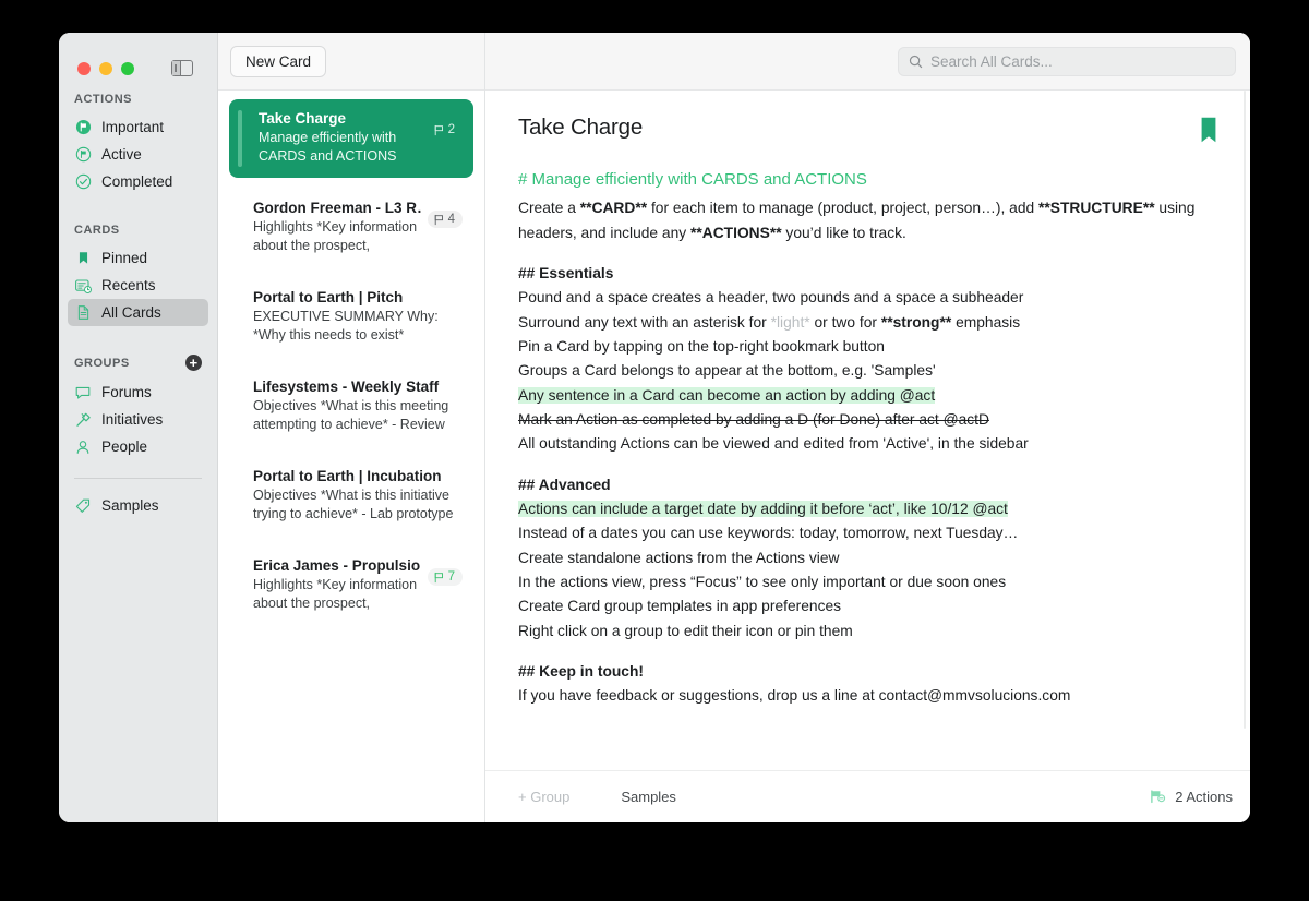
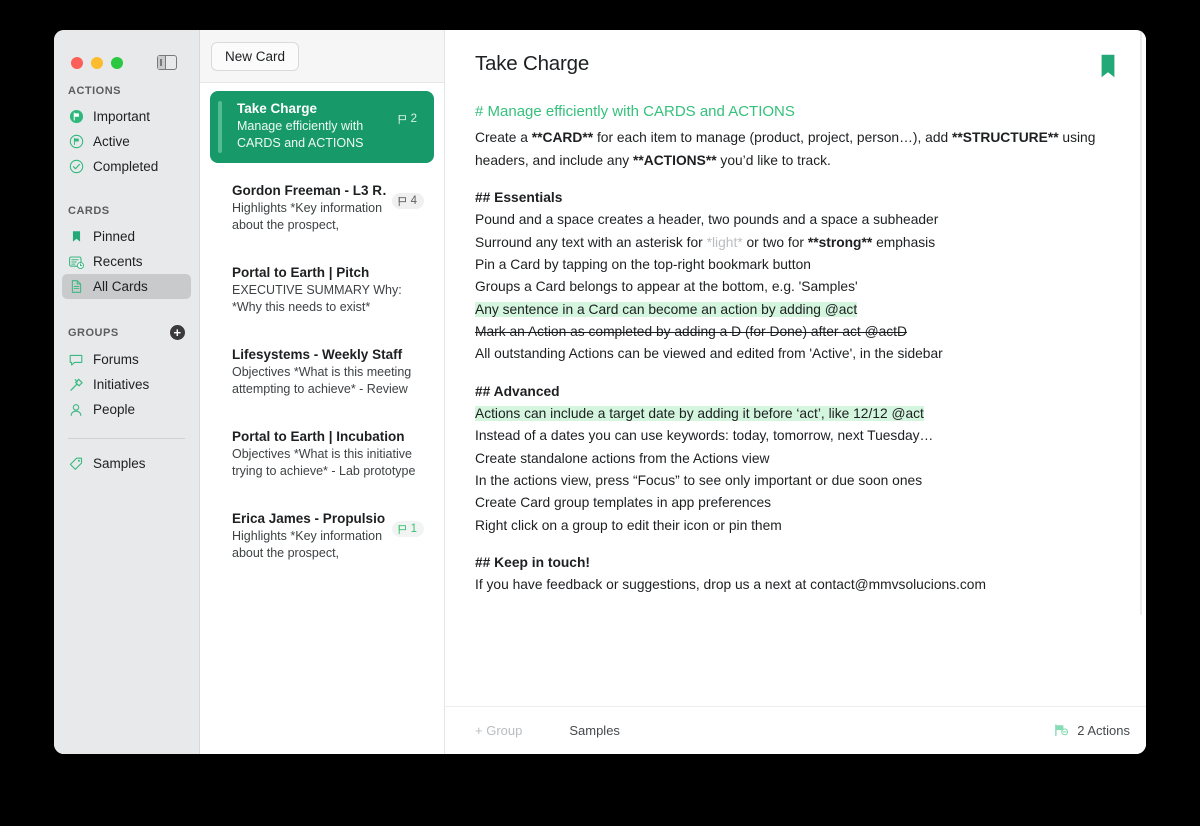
  ACTIONS
  Important
  Active
  Completed
  CARDS
  Pinned
  Recents
  All Cards
  GROUPS
  +
  Forums
  Initiatives
  People
  Samples
  New Card
  Take Charge
  Manage efficiently with CARDS and ACTIONS
  2
  Gordon Freeman - L3 R
  Highlights *Key information about the prospect,
  4
  Portal to Earth | Pitch
  EXECUTIVE SUMMARY Why: *Why this needs to exist*
  Lifesystems - Weekly Staff
  Objectives *What is this meeting attempting to achieve* - Review
  Portal to Earth | Incubation
  Objectives *What is this initiative trying to achieve* - Lab prototype
  Erica James - Propulsio
  Highlights *Key information about the prospect,
- 7
+ 1
- Search All Cards...
  Take Charge
  # Manage efficiently with CARDS and ACTIONS
  Create a **CARD** for each item to manage (product, project, person…), add **STRUCTURE** using headers, and include any **ACTIONS** you’d like to track.
  ## Essentials
  Pound and a space creates a header, two pounds and a space a subheader
  Surround any text with an asterisk for *light* or two for **strong** emphasis
  Pin a Card by tapping on the top-right bookmark button
  Groups a Card belongs to appear at the bottom, e.g. 'Samples'
  Any sentence in a Card can become an action by adding @act
  Mark an Action as completed by adding a D (for Done) after act @actD
  All outstanding Actions can be viewed and edited from 'Active', in the sidebar
  ## Advanced
- Actions can include a target date by adding it before ‘act’, like 10/12 @act
+ Actions can include a target date by adding it before ‘act’, like 12/12 @act
  Instead of a dates you can use keywords: today, tomorrow, next Tuesday…
  Create standalone actions from the Actions view
  In the actions view, press “Focus” to see only important or due soon ones
  Create Card group templates in app preferences
  Right click on a group to edit their icon or pin them
  ## Keep in touch!
- If you have feedback or suggestions, drop us a line at contact@mmvsolucions.com
+ If you have feedback or suggestions, drop us a next at contact@mmvsolucions.com
  + Group
  Samples
  2 Actions
